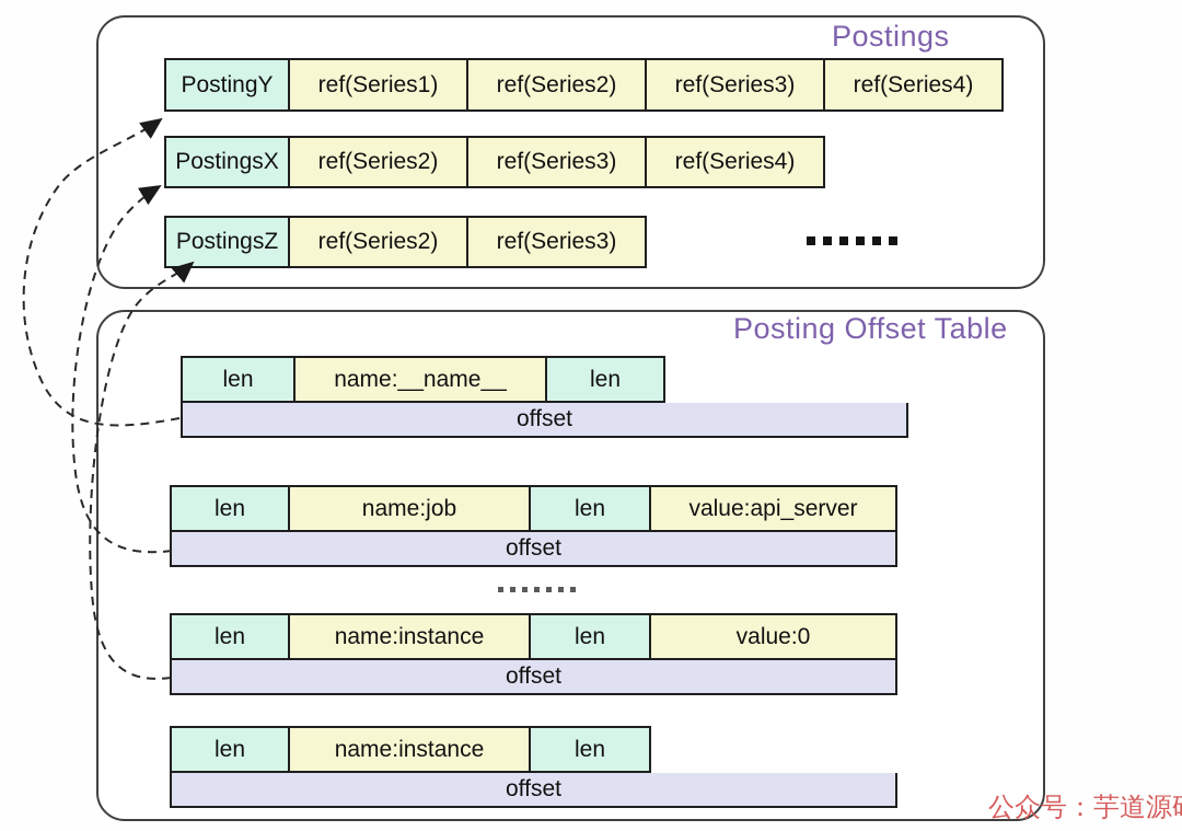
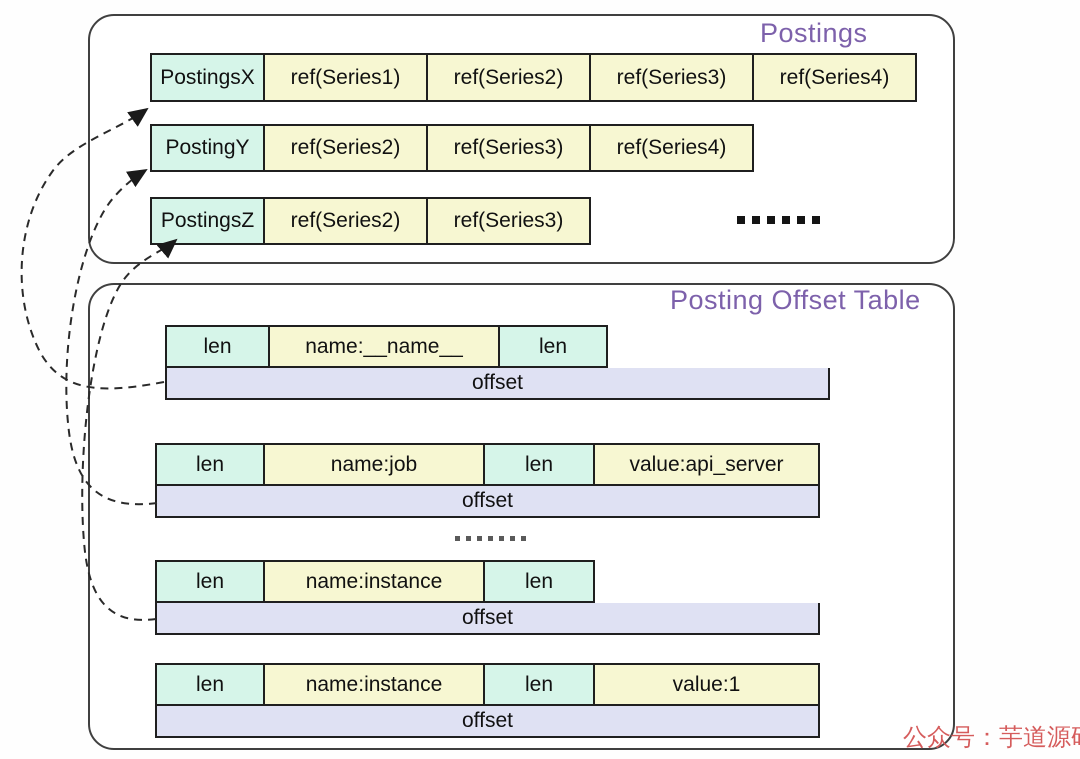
  Postings
- PostingY
+ PostingsX
  ref(Series1)
  ref(Series2)
  ref(Series3)
  ref(Series4)
- PostingsX
+ PostingY
  ref(Series2)
  ref(Series3)
  ref(Series4)
  PostingsZ
  ref(Series2)
  ref(Series3)
  Posting Offset Table
  len
  name:__name__
  len
  offset
  len
  name:job
  len
  value:api_server
  offset
  len
  name:instance
  len
- value:0
  offset
  len
  name:instance
  len
+ value:1
  offset
  公众号：芋道源
